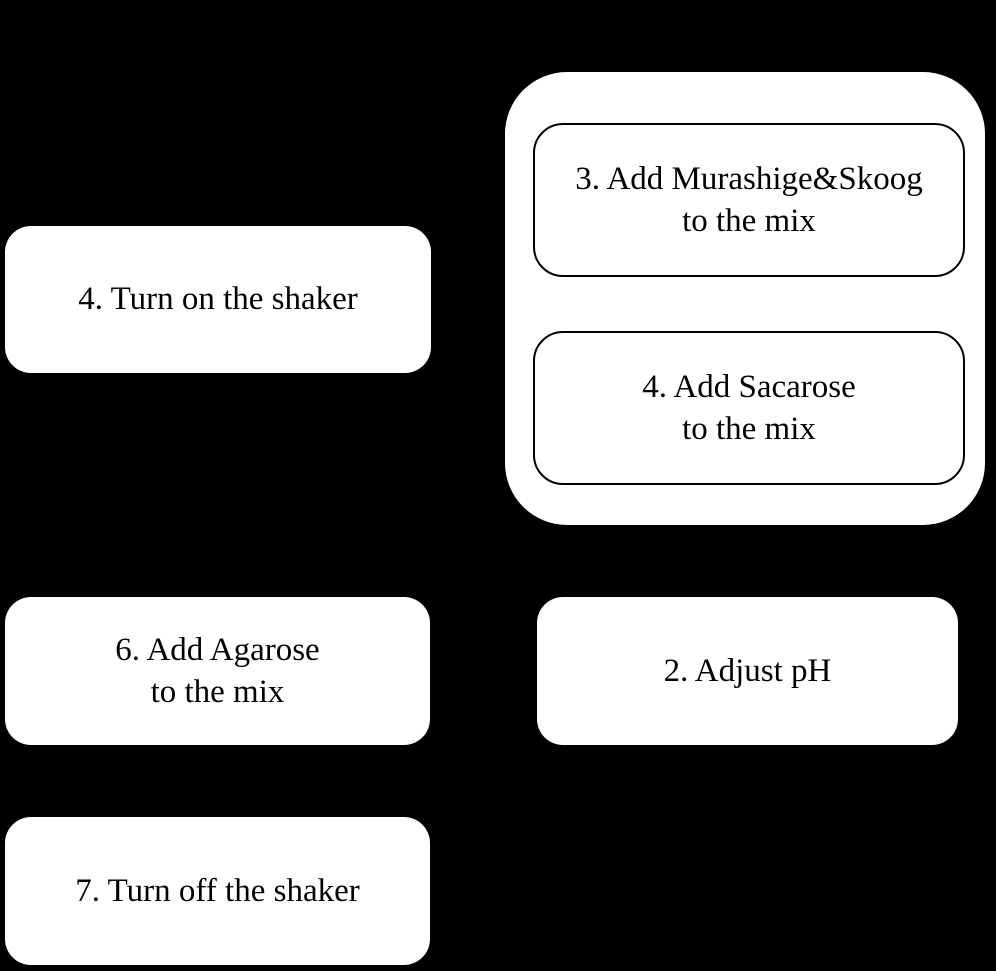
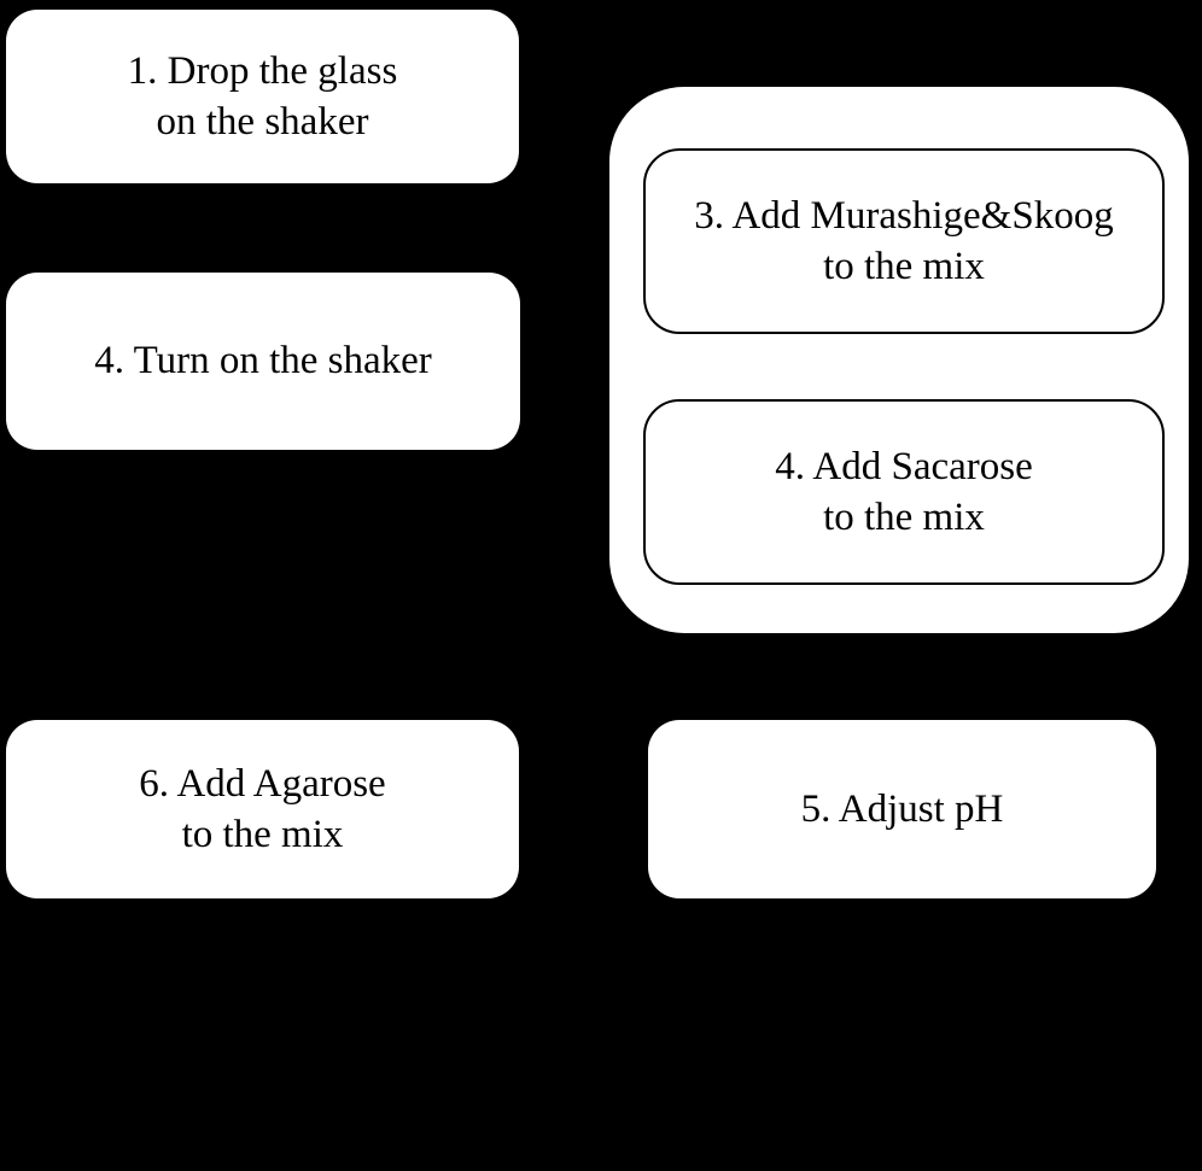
+ 1. Drop the glass
+ on the shaker
  4. Turn on the shaker
  3. Add Murashige&Skoog
  to the mix
  4. Add Sacarose
  to the mix
- 2. Adjust pH
+ 5. Adjust pH
  6. Add Agarose
  to the mix
- 7. Turn off the shaker
